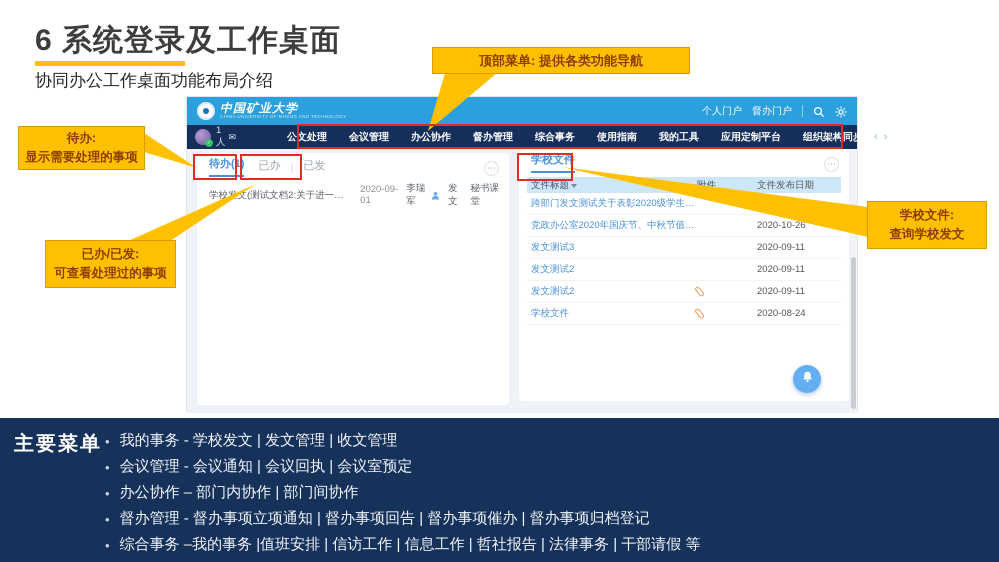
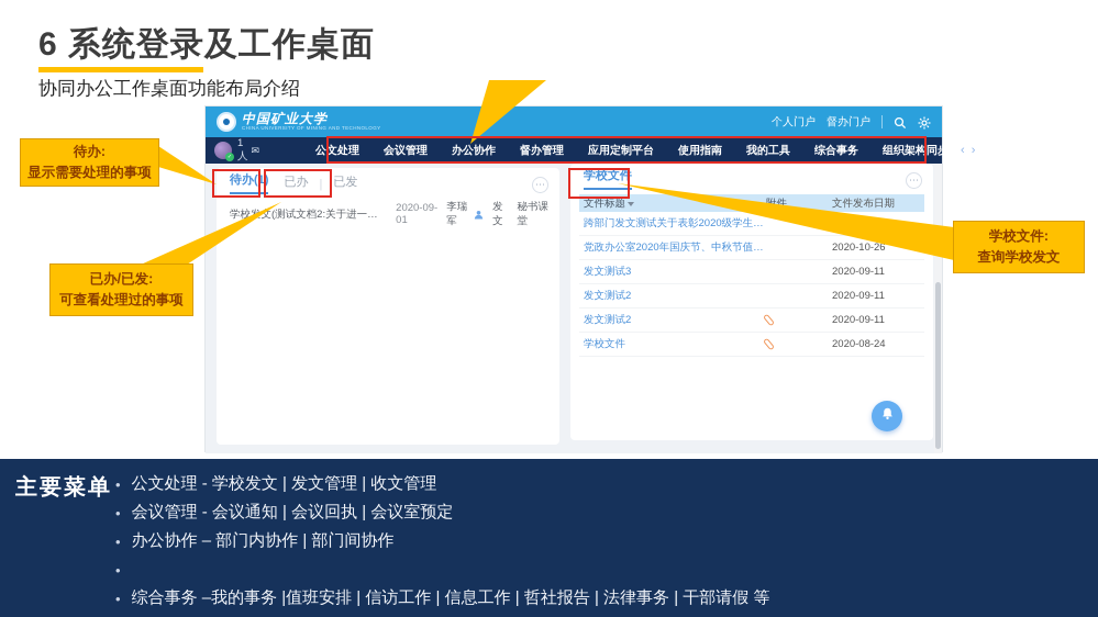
  6 系统登录及工作桌面
  协同办公工作桌面功能布局介绍
  中国矿业大学
  个人门户
  督办门户
  1人
  ✉
  公文处理
  会议管理
  办公协作
  督办管理
- 综合事务
+ 应用定制平台
  使用指南
  我的工具
- 应用定制平台
+ 综合事务
  组织架构同步
  ‹
  ›
  待办(1)
  已办
  已发
  ⋯
  2020-09-01
  李瑞军
  发文
  秘书课堂
  学校文件
  ⋯
  文件标题
  附件
  文件发布日期
  跨部门发文测试关于表彰2020级学生军
  党政办公室2020年国庆节、中秋节值班
  2020-10-26
  发文测试3
  2020-09-11
  发文测试2
  2020-09-11
  发文测试2
  2020-09-11
  学校文件
  2020-08-24
- 顶部菜单: 提供各类功能导航
  待办:
  显示需要处理的事项
  已办/已发:
  可查看处理过的事项
  学校文件:
  查询学校发文
  主要菜单
  •
- 我的事务 - 学校发文 | 发文管理 | 收文管理
+ 公文处理 - 学校发文 | 发文管理 | 收文管理
  •
  会议管理 - 会议通知 | 会议回执 | 会议室预定
  •
  办公协作 – 部门内协作 | 部门间协作
  •
- 督办管理 - 督办事项立项通知 | 督办事项回告 | 督办事项催办 | 督办事项归档登记
  •
  综合事务 –我的事务 |值班安排 | 信访工作 | 信息工作 | 哲社报告 | 法律事务 | 干部请假 等
